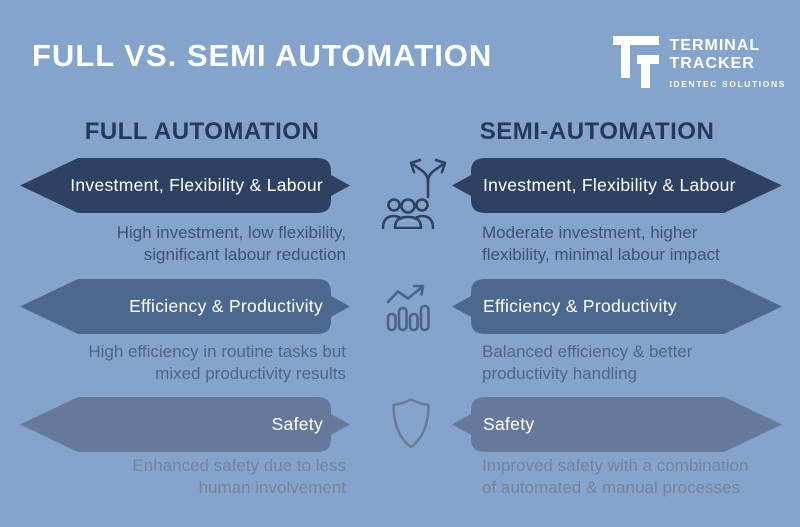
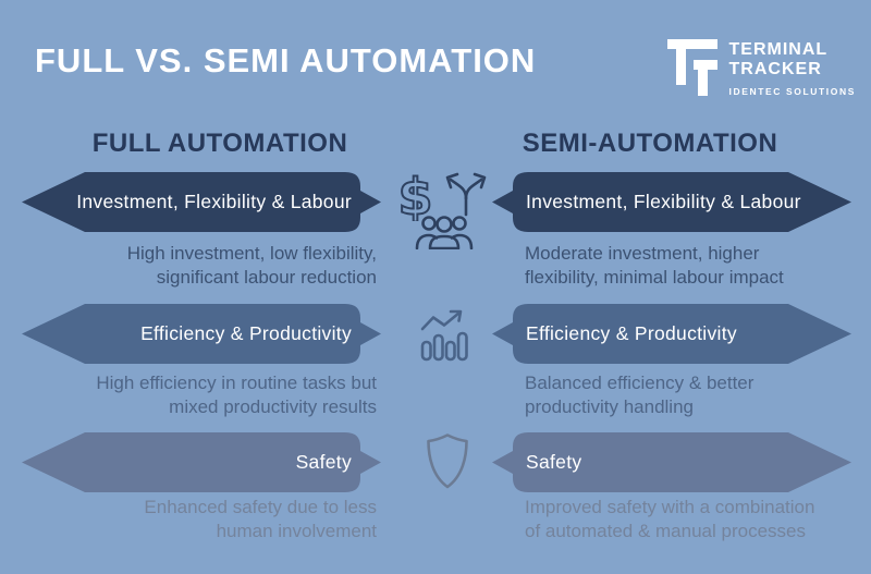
  FULL VS. SEMI AUTOMATION
  TERMINAL
  TRACKER
  IDENTEC SOLUTIONS
  FULL AUTOMATION
  SEMI-AUTOMATION
  Investment, Flexibility & Labour
  Investment, Flexibility & Labour
  High investment, low flexibility,
  significant labour reduction
  Moderate investment, higher
  flexibility, minimal labour impact
  Efficiency & Productivity
  Efficiency & Productivity
  High efficiency in routine tasks but
  mixed productivity results
  Balanced efficiency & better
  productivity handling
  Safety
  Safety
  Enhanced safety due to less
  human involvement
  Improved safety with a combination
  of automated & manual processes
+ $
